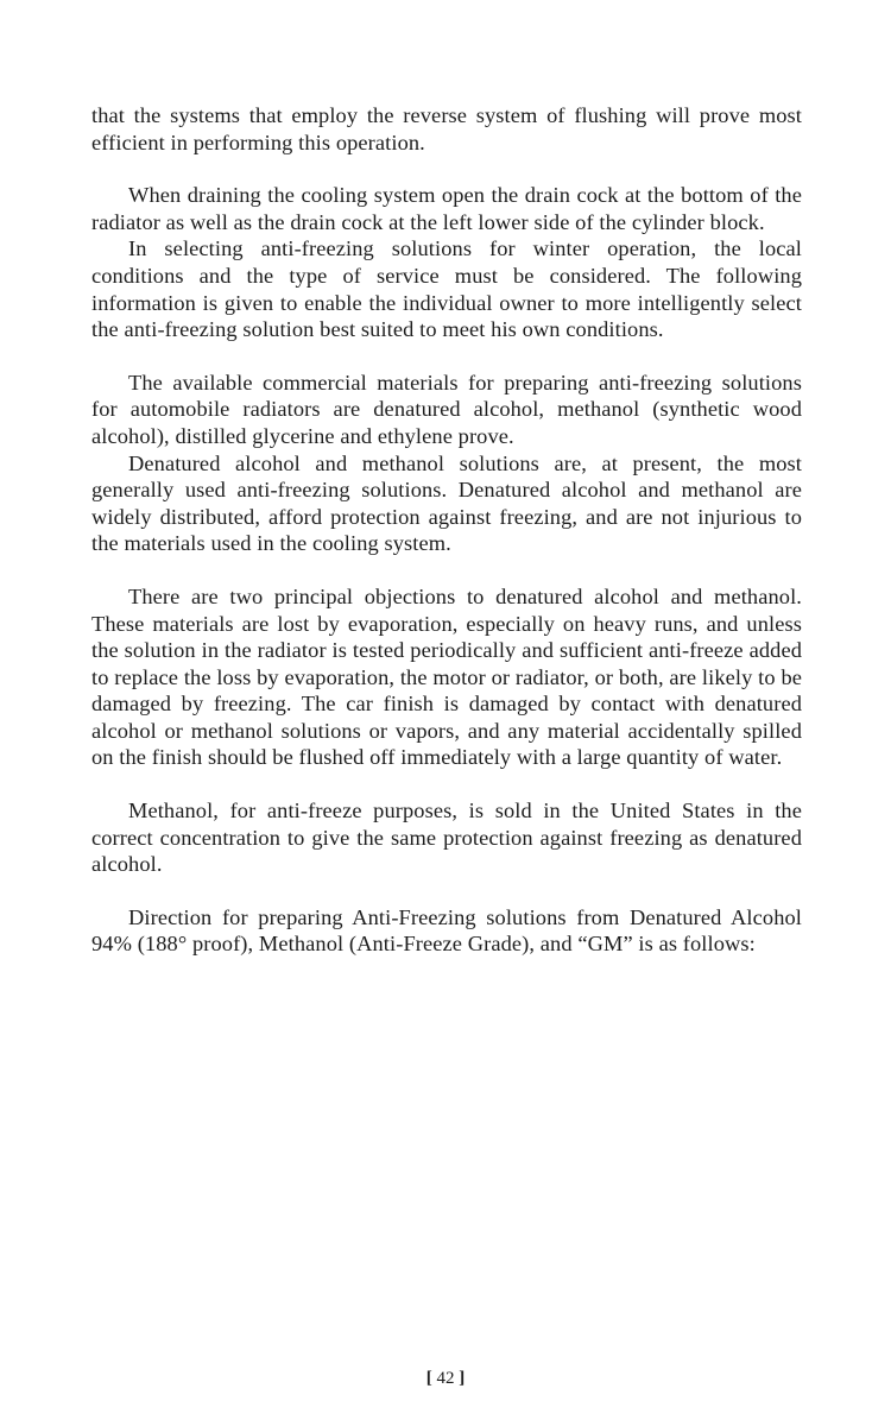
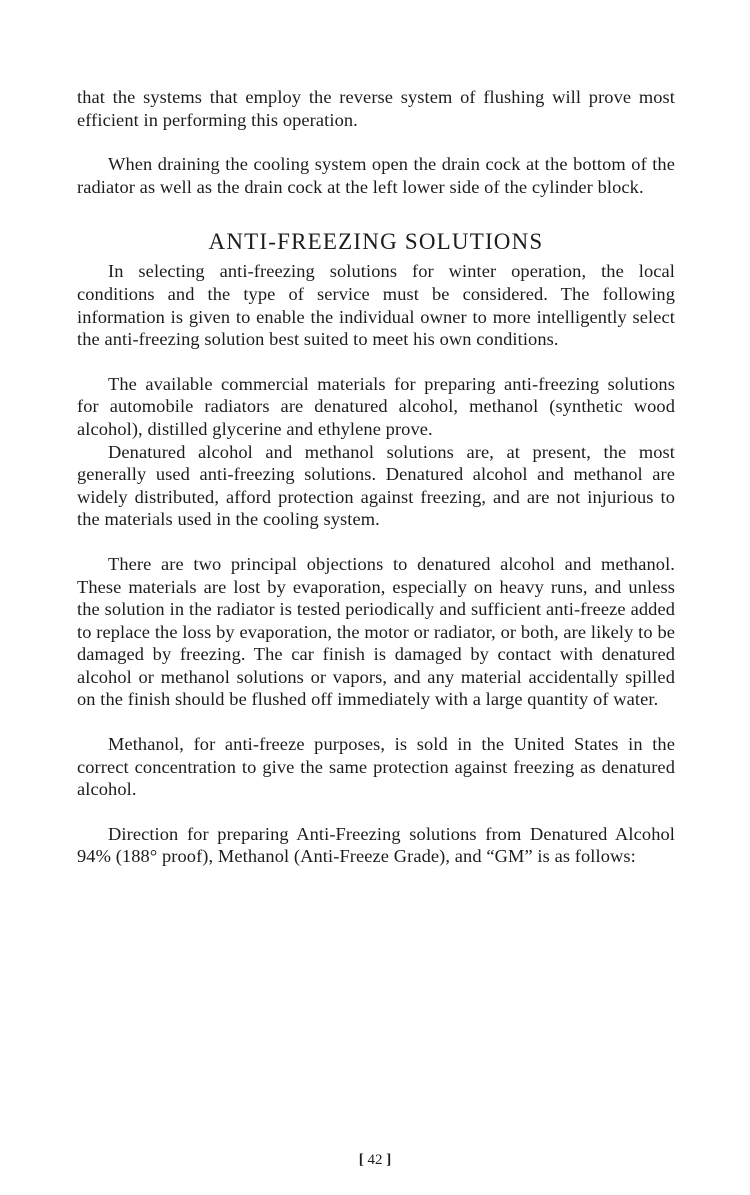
  that the systems that employ the reverse system of flushing will prove most efficient in performing this operation.
  When draining the cooling system open the drain cock at the bottom of the radiator as well as the drain cock at the left lower side of the cylinder block.
+ ANTI-FREEZING SOLUTIONS
  In selecting anti-freezing solutions for winter operation, the local conditions and the type of service must be considered. The following information is given to enable the individual owner to more intelligently select the anti-freezing solution best suited to meet his own conditions.
  The available commercial materials for preparing anti-freezing solutions for automobile radiators are denatured alcohol, methanol (synthetic wood alcohol), distilled glycerine and ethylene prove.
  Denatured alcohol and methanol solutions are, at present, the most generally used anti-freezing solutions. Denatured alcohol and methanol are widely distributed, afford protection against freezing, and are not injurious to the materials used in the cooling system.
  There are two principal objections to denatured alcohol and methanol. These materials are lost by evaporation, especially on heavy runs, and unless the solution in the radiator is tested periodically and sufficient anti-freeze added to replace the loss by evaporation, the motor or radiator, or both, are likely to be damaged by freezing. The car finish is damaged by contact with denatured alcohol or methanol solutions or vapors, and any material accidentally spilled on the finish should be flushed off immediately with a large quantity of water.
  Methanol, for anti-freeze purposes, is sold in the United States in the correct concentration to give the same protection against freezing as denatured alcohol.
  Direction for preparing Anti-Freezing solutions from Denatured Alcohol 94% (188° proof), Methanol (Anti-Freeze Grade), and “GM” is as follows:
  [ 42 ]
